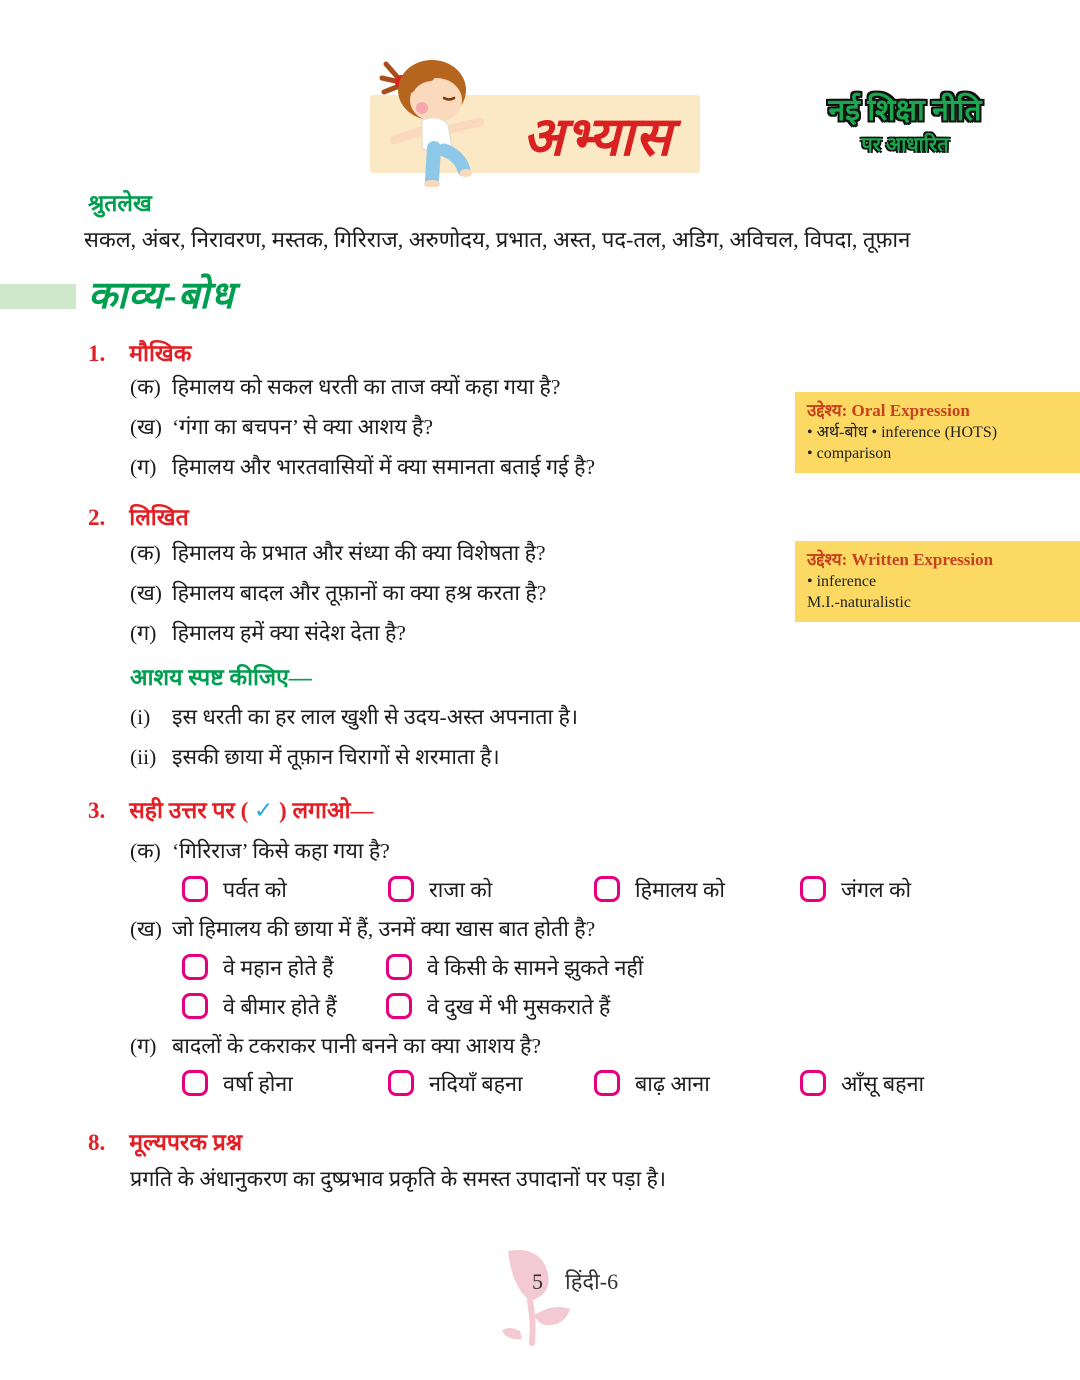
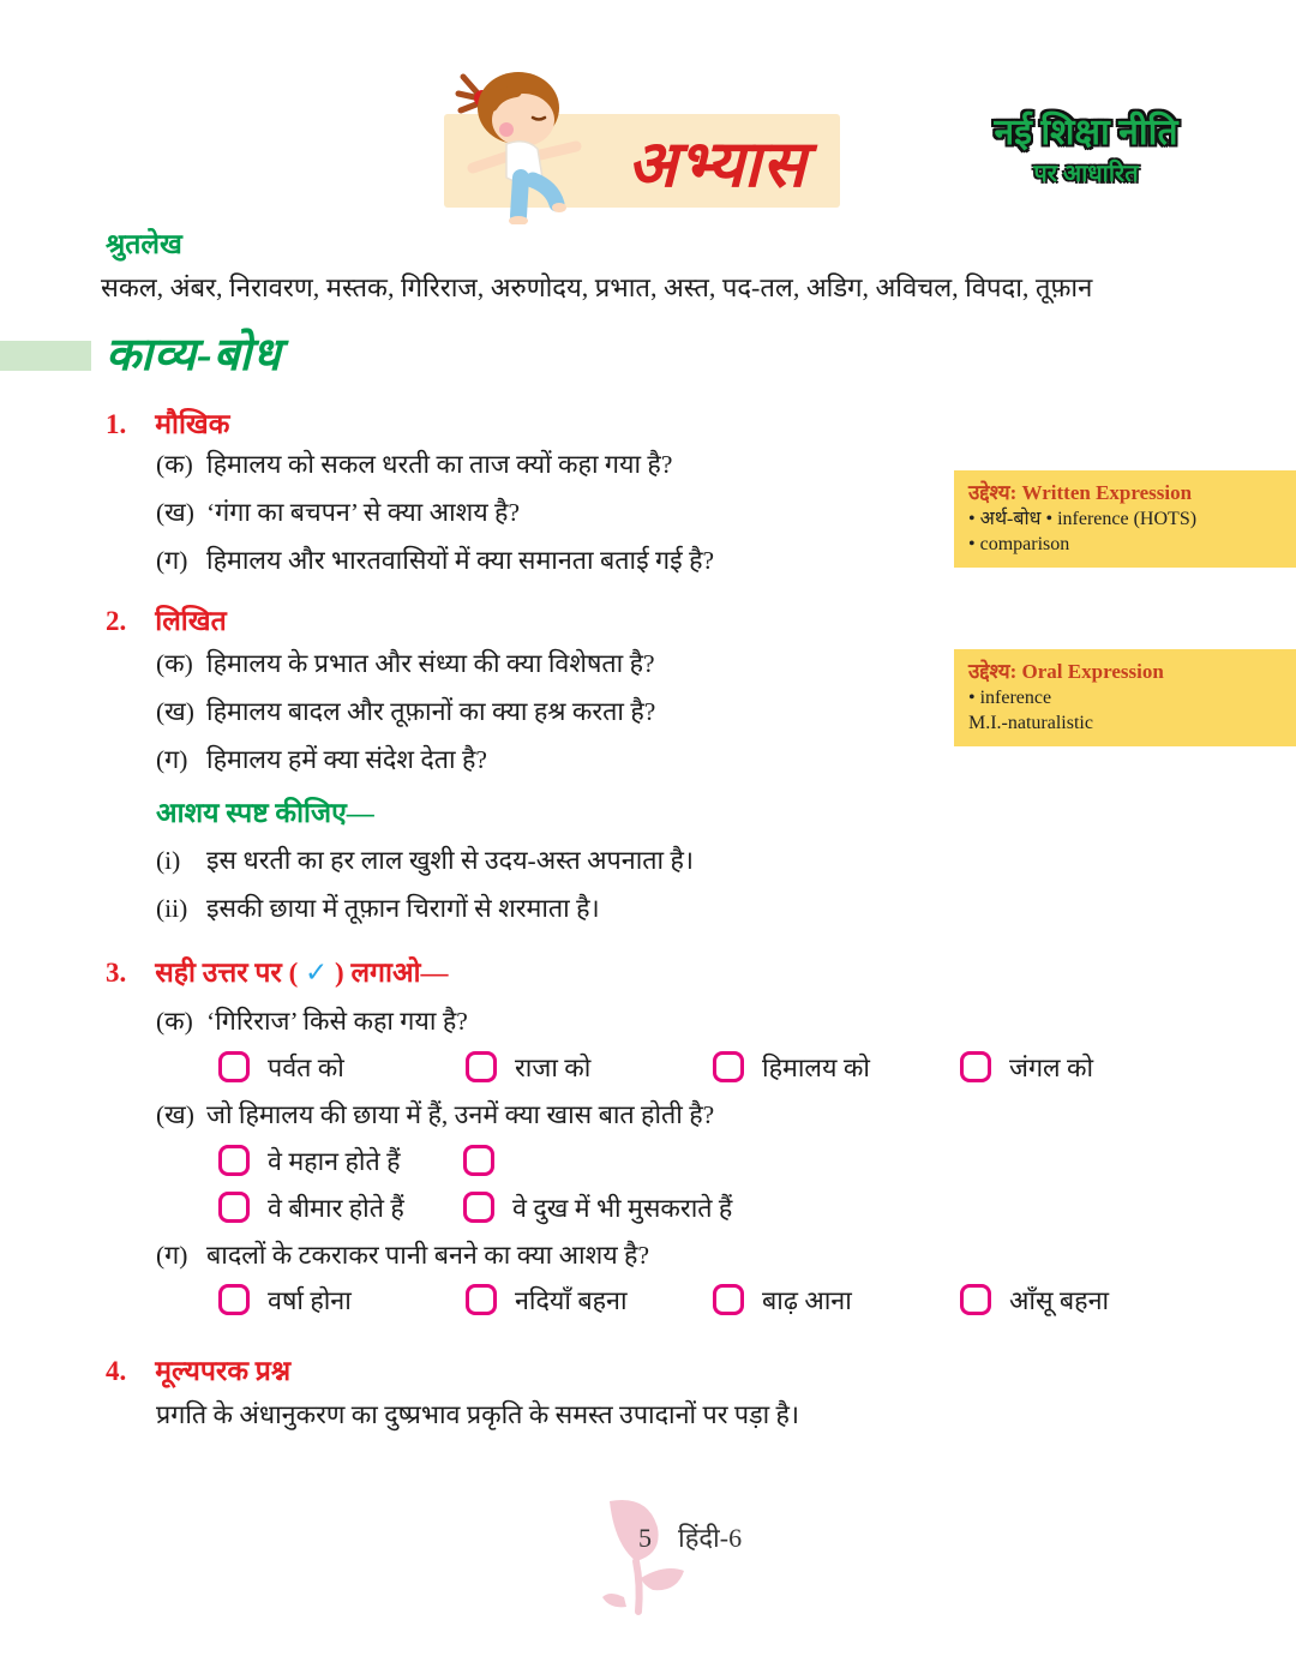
  अभ्यास
  नई शिक्षा नीति
  पर आधारित
  श्रुतलेख
  सकल, अंबर, निरावरण, मस्तक, गिरिराज, अरुणोदय, प्रभात, अस्त, पद-तल, अडिग, अविचल, विपदा, तूफ़ान
  काव्य-बोध
  1. मौखिक
  (क) हिमालय को सकल धरती का ताज क्यों कहा गया है?
  (ख) ‘गंगा का बचपन’ से क्या आशय है?
  (ग) हिमालय और भारतवासियों में क्या समानता बताई गई है?
- उद्देश्य: Oral Expression
+ उद्देश्य: Written Expression
  • अर्थ-बोध • inference (HOTS)
  • comparison
  2. लिखित
  (क) हिमालय के प्रभात और संध्या की क्या विशेषता है?
  (ख) हिमालय बादल और तूफ़ानों का क्या हश्र करता है?
  (ग) हिमालय हमें क्या संदेश देता है?
- उद्देश्य: Written Expression
+ उद्देश्य: Oral Expression
  • inference
  M.I.-naturalistic
  आशय स्पष्ट कीजिए—
  (i) इस धरती का हर लाल खुशी से उदय-अस्त अपनाता है।
  (ii) इसकी छाया में तूफ़ान चिरागों से शरमाता है।
  3. सही उत्तर पर ( ✓ ) लगाओ—
  (क) ‘गिरिराज’ किसे कहा गया है?
  पर्वत को
  राजा को
  हिमालय को
  जंगल को
  (ख) जो हिमालय की छाया में हैं, उनमें क्या खास बात होती है?
  वे महान होते हैं
- वे किसी के सामने झुकते नहीं
  वे बीमार होते हैं
  वे दुख में भी मुसकराते हैं
  (ग) बादलों के टकराकर पानी बनने का क्या आशय है?
  वर्षा होना
  नदियाँ बहना
  बाढ़ आना
  आँसू बहना
- 8. मूल्यपरक प्रश्न
+ 4. मूल्यपरक प्रश्न
  प्रगति के अंधानुकरण का दुष्प्रभाव प्रकृति के समस्त उपादानों पर पड़ा है।
  5 हिंदी-6
